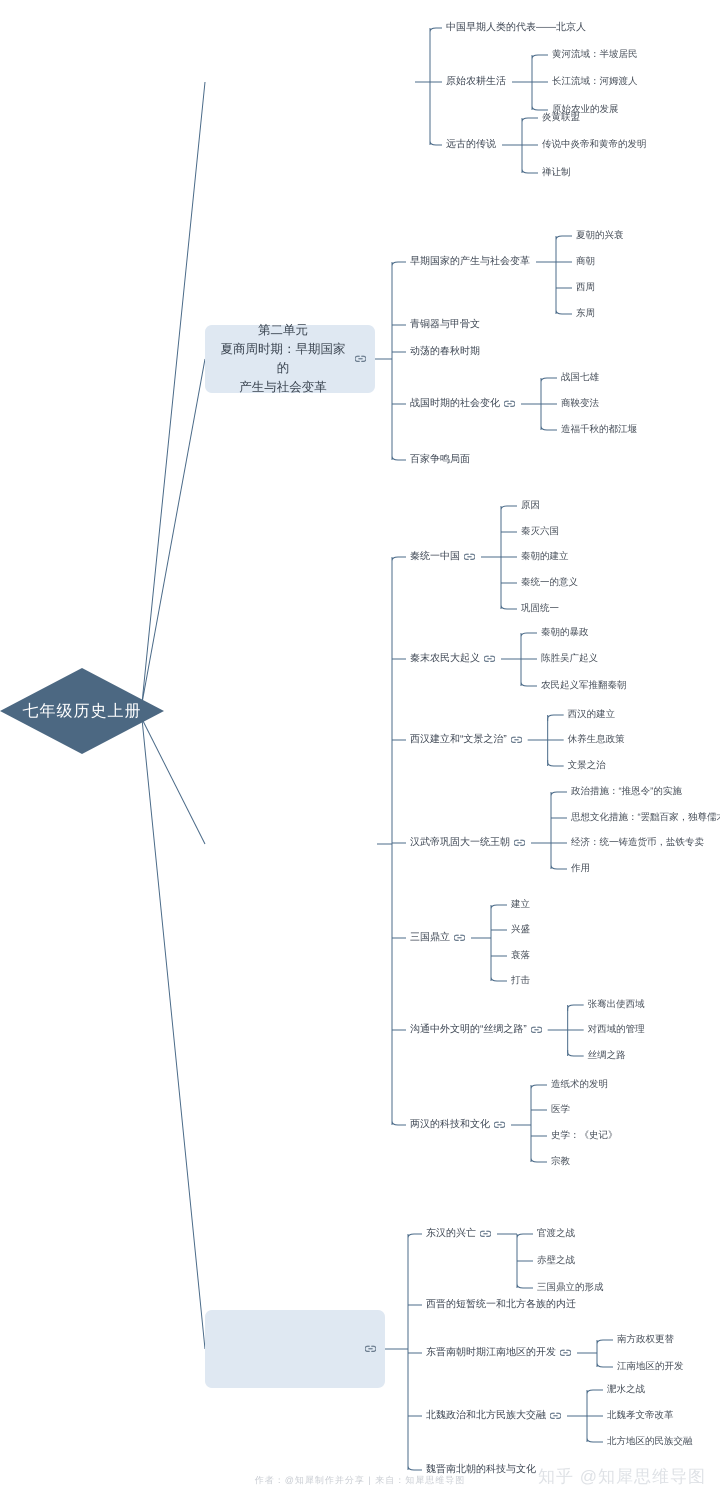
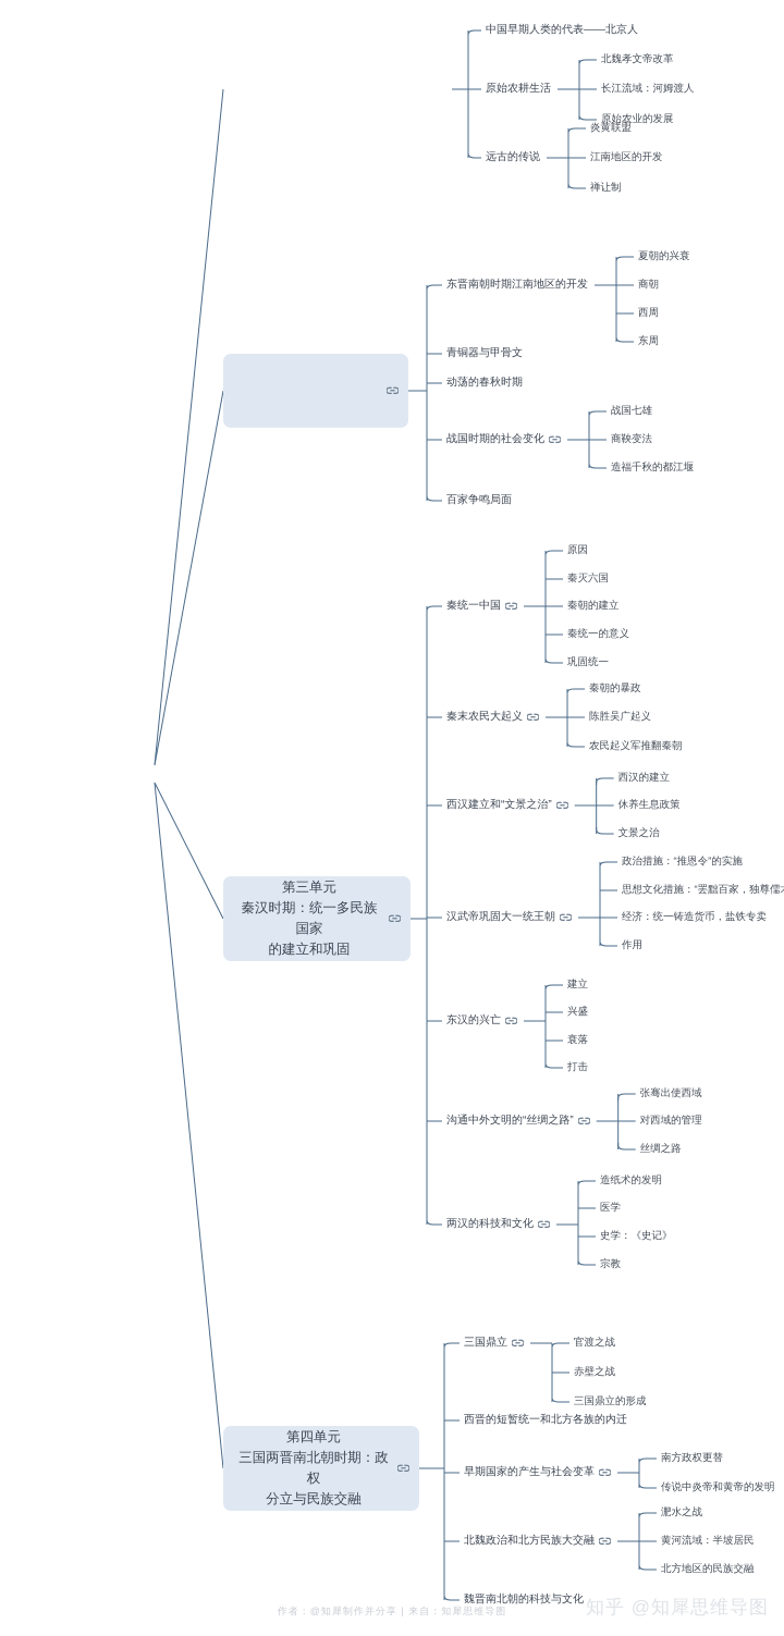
- 七年级历史上册
  中国早期人类的代表——北京人
  原始农耕生活
- 黄河流域：半坡居民
+ 北魏孝文帝改革
  长江流域：河姆渡人
  原始农业的发展
  远古的传说
  炎黄联盟
- 传说中炎帝和黄帝的发明
+ 江南地区的开发
  禅让制
- 第二单元
- 夏商周时期：早期国家的
- 产生与社会变革
- 早期国家的产生与社会变革
+ 东晋南朝时期江南地区的开发
  夏朝的兴衰
  商朝
  西周
  东周
  青铜器与甲骨文
  动荡的春秋时期
  战国时期的社会变化
  战国七雄
  商鞅变法
  造福千秋的都江堰
  百家争鸣局面
+ 第三单元
+ 秦汉时期：统一多民族国家
+ 的建立和巩固
  秦统一中国
  原因
  秦灭六国
  秦朝的建立
  秦统一的意义
  巩固统一
  秦末农民大起义
  秦朝的暴政
  陈胜吴广起义
  农民起义军推翻秦朝
  西汉建立和“文景之治”
  西汉的建立
  休养生息政策
  文景之治
  汉武帝巩固大一统王朝
  政治措施：“推恩令”的实施
  思想文化措施：“罢黜百家，独尊儒
  经济：统一铸造货币，盐铁专卖
  作用
- 三国鼎立
+ 东汉的兴亡
  建立
  兴盛
  衰落
  打击
  沟通中外文明的“丝绸之路”
  张骞出使西域
  对西域的管理
  丝绸之路
  两汉的科技和文化
  造纸术的发明
  医学
  史学：《史记》
  宗教
+ 第四单元
+ 三国两晋南北朝时期：政权
+ 分立与民族交融
- 东汉的兴亡
+ 三国鼎立
  官渡之战
  赤壁之战
  三国鼎立的形成
  西晋的短暂统一和北方各族的内迁
- 东晋南朝时期江南地区的开发
+ 早期国家的产生与社会变革
  南方政权更替
- 江南地区的开发
+ 传说中炎帝和黄帝的发明
  北魏政治和北方民族大交融
  淝水之战
- 北魏孝文帝改革
+ 黄河流域：半坡居民
  北方地区的民族交融
  魏晋南北朝的科技与文化
  作者：@知犀制作并分享 | 来自：知犀思维导图
  知乎 @知犀思维导图
